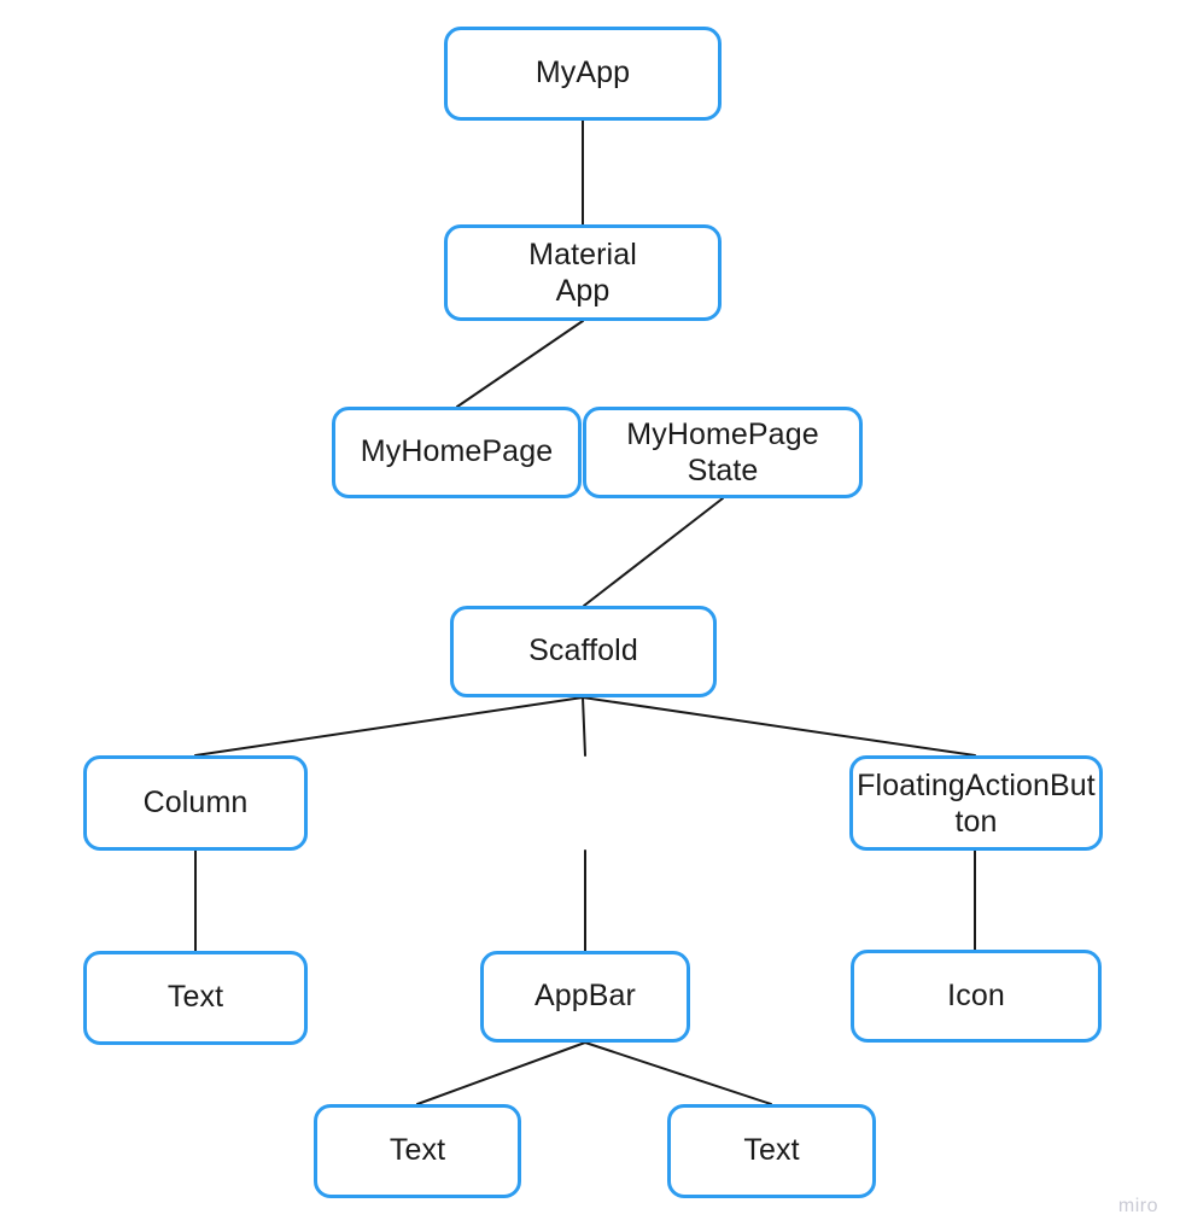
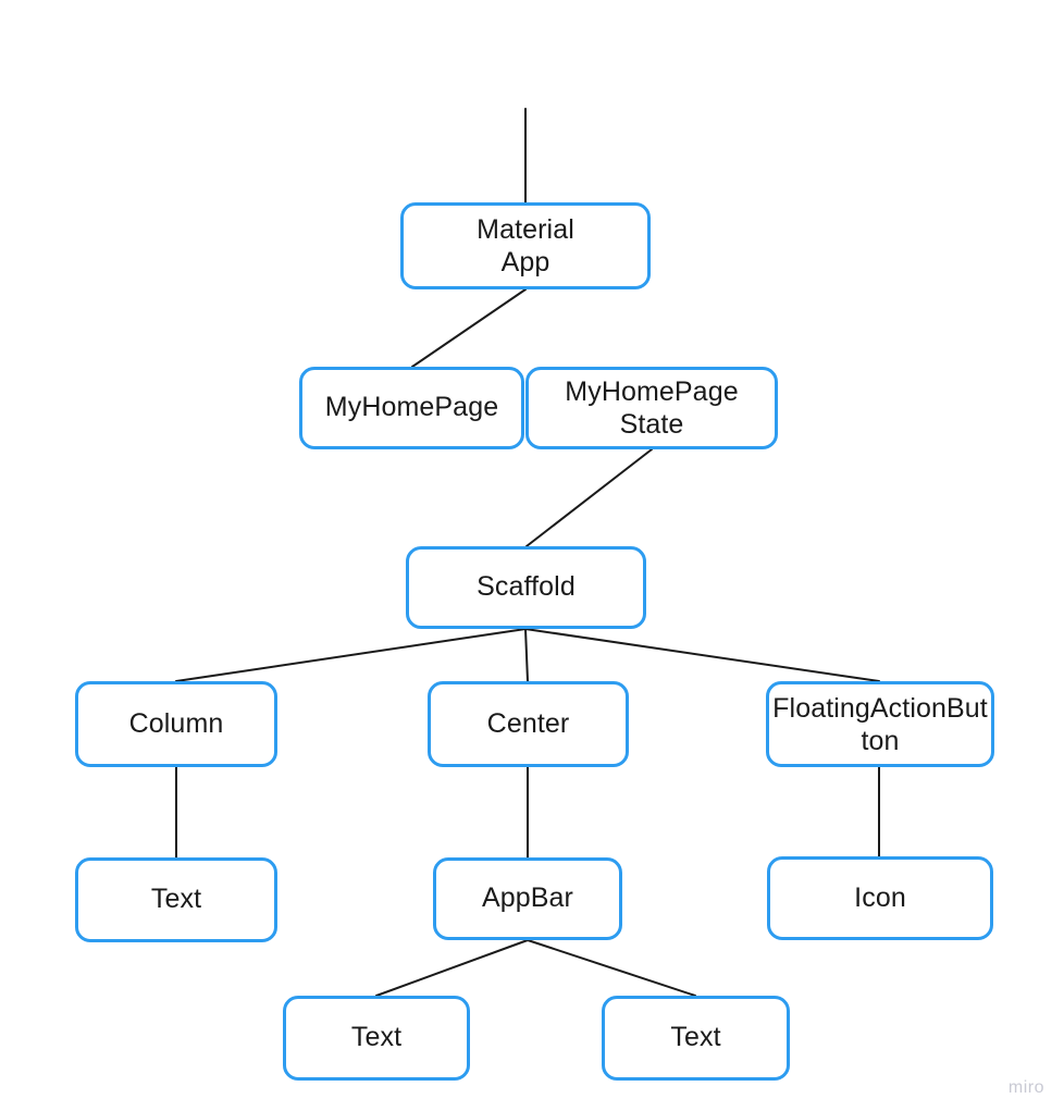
- MyApp
  Material
  App
  MyHomePage
  MyHomePage
  State
  Scaffold
  Column
+ Center
  FloatingActionButton
  Text
  AppBar
  Icon
  Text
  Text
  miro
